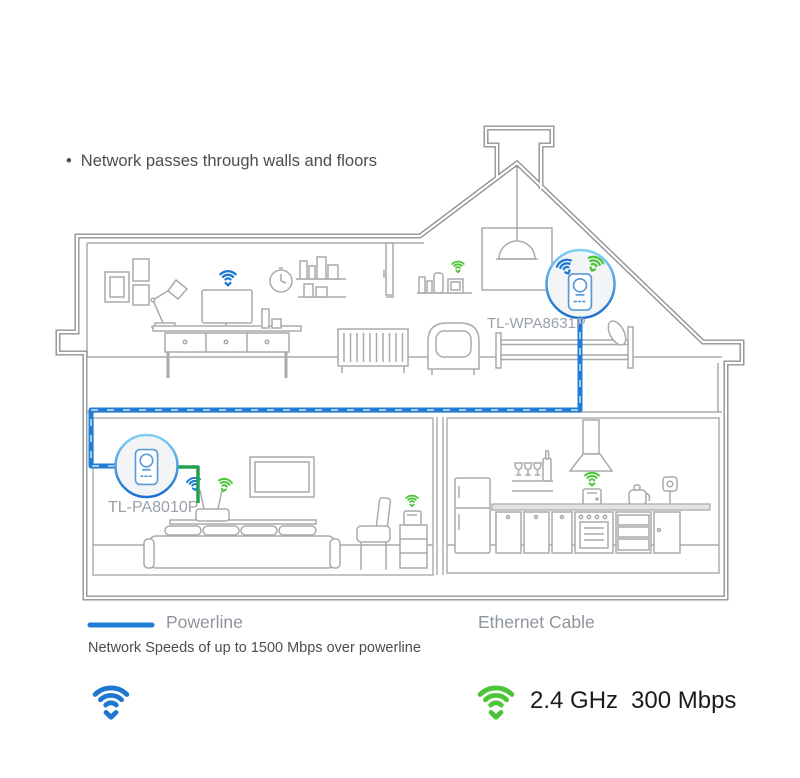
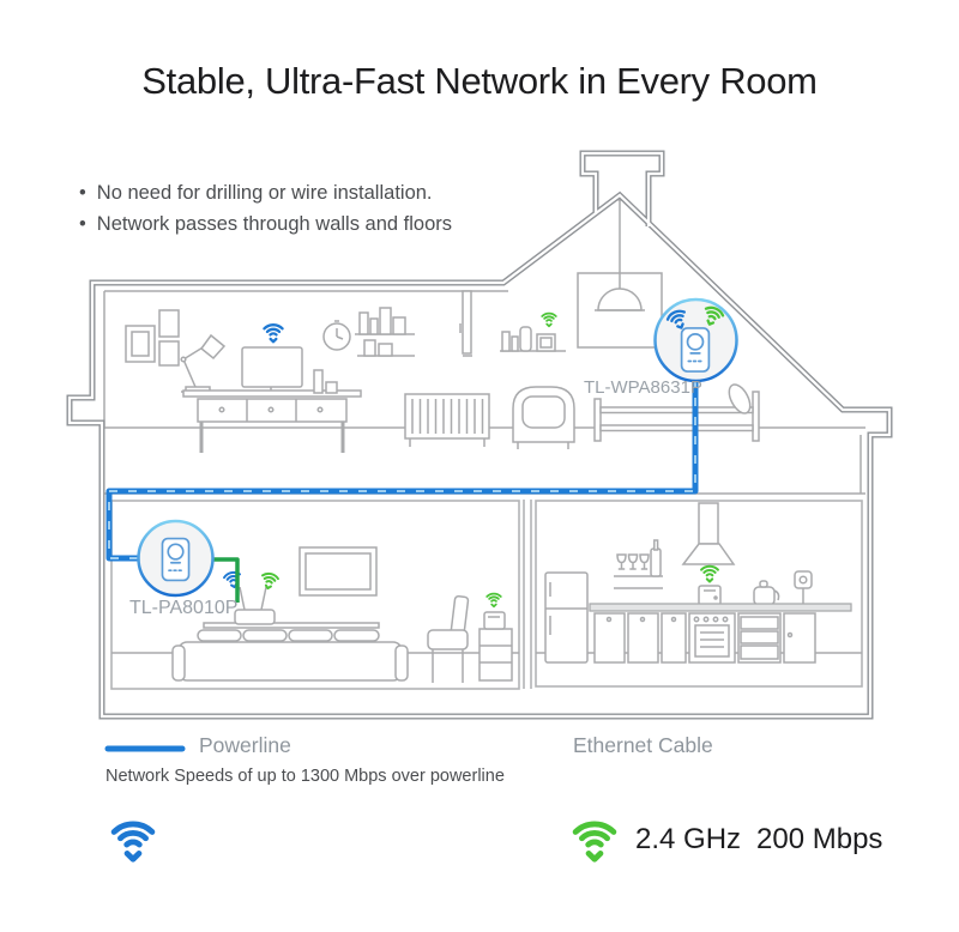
+ Stable, Ultra-Fast Network in Every Room
+ No need for drilling or wire installation.
  Network passes through walls and floors
  TL-WPA8631P
  TL-PA8010P
  Powerline
  Ethernet Cable
- Network Speeds of up to 1500 Mbps over powerline
+ Network Speeds of up to 1300 Mbps over powerline
- 2.4 GHz 300 Mbps
+ 2.4 GHz 200 Mbps
